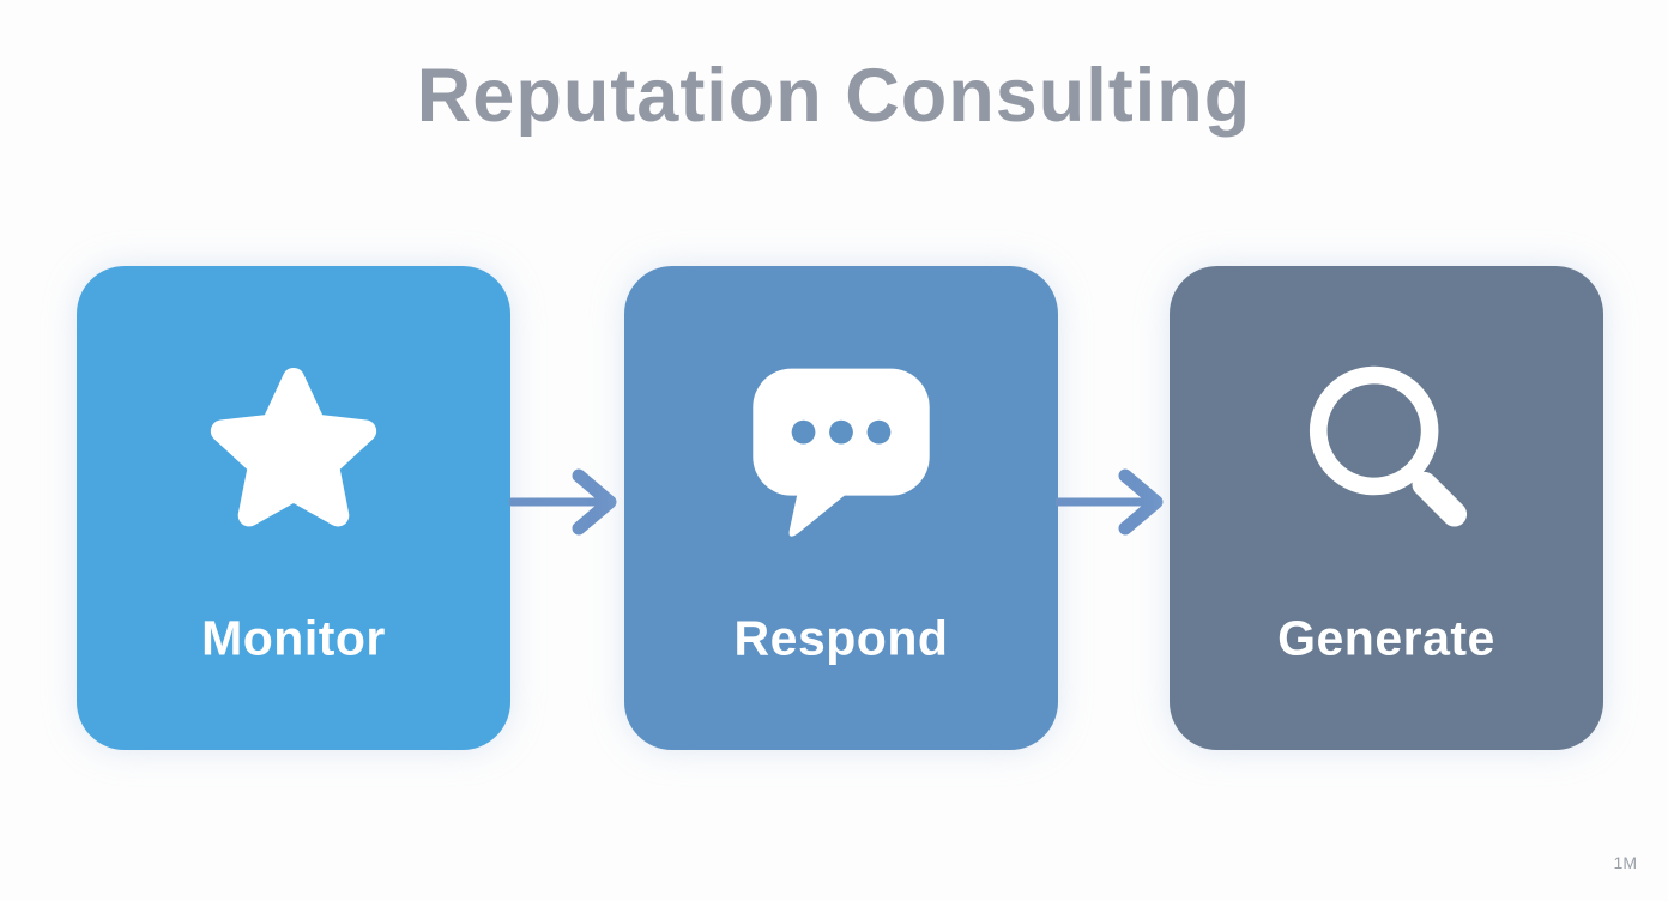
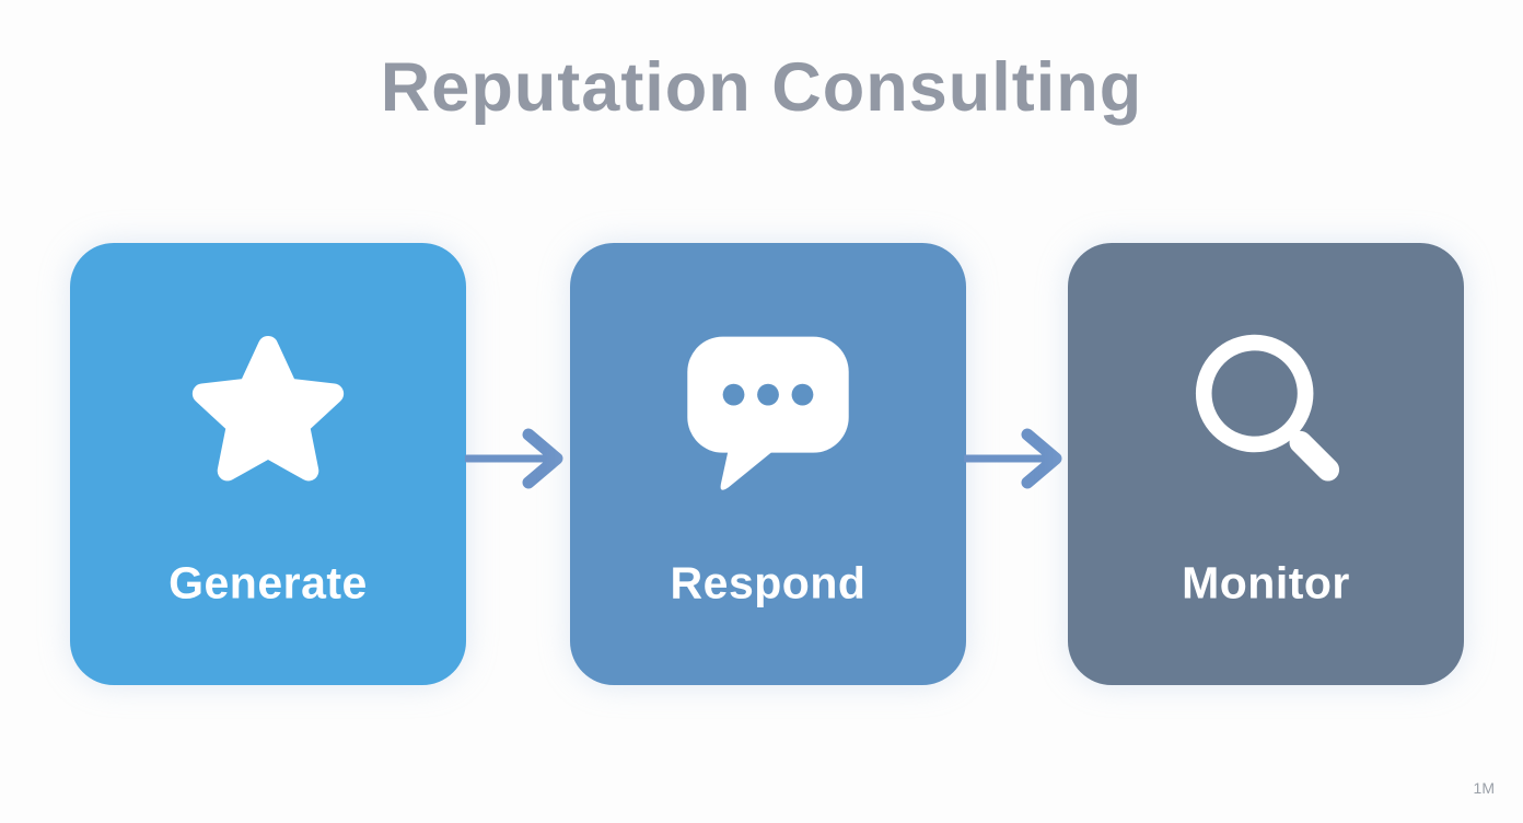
  Reputation Consulting
- Monitor
+ Generate
  Respond
- Generate
+ Monitor
  1M
